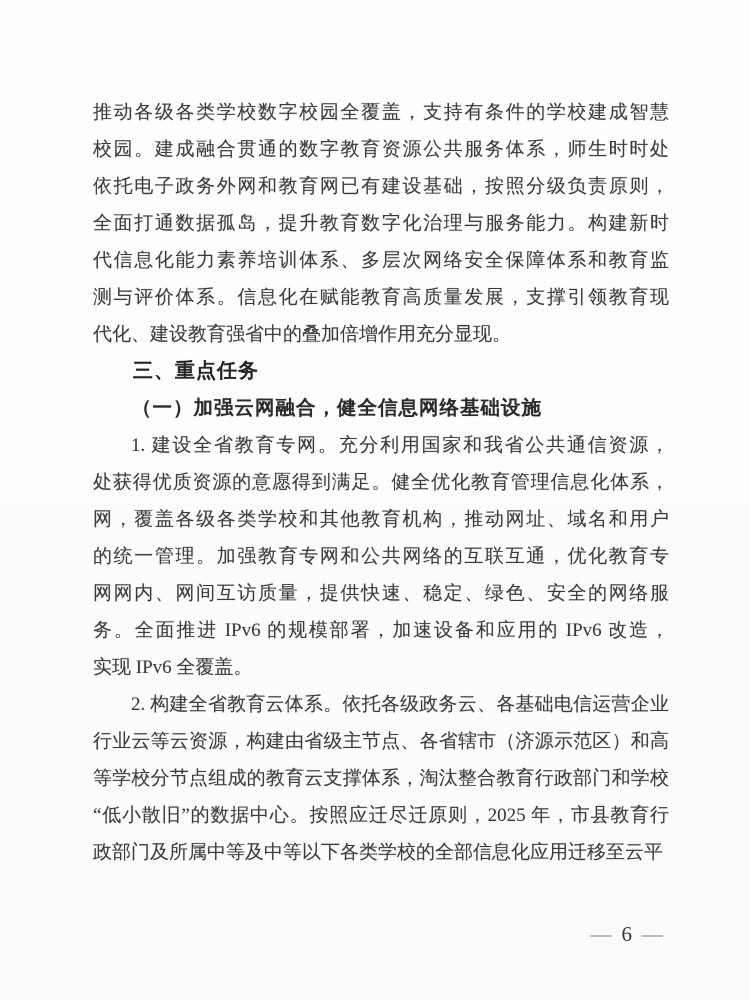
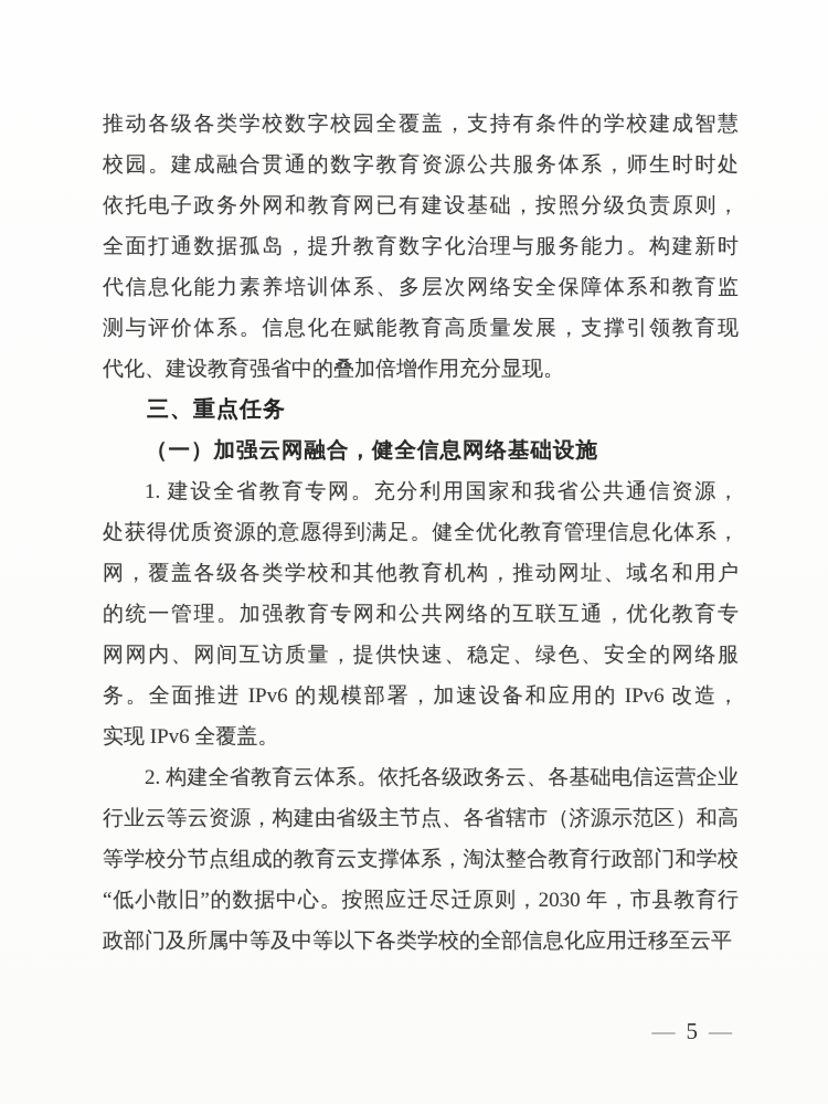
  推动各级各类学校数字校园全覆盖，支持有条件的学校建成智慧
  校园。建成融合贯通的数字教育资源公共服务体系，师生时时处
  依托电子政务外网和教育网已有建设基础，按照分级负责原则，
  全面打通数据孤岛，提升教育数字化治理与服务能力。构建新时
  代信息化能力素养培训体系、多层次网络安全保障体系和教育监
  测与评价体系。信息化在赋能教育高质量发展，支撑引领教育现
  代化、建设教育强省中的叠加倍增作用充分显现。
  三、重点任务
  （一）加强云网融合，健全信息网络基础设施
  1. 建设全省教育专网。充分利用国家和我省公共通信资源，
  处获得优质资源的意愿得到满足。健全优化教育管理信息化体系，
  网，覆盖各级各类学校和其他教育机构，推动网址、域名和用户
  的统一管理。加强教育专网和公共网络的互联互通，优化教育专
  网网内、网间互访质量，提供快速、稳定、绿色、安全的网络服
  务。全面推进 IPv6 的规模部署，加速设备和应用的 IPv6 改造，
  实现 IPv6 全覆盖。
  2. 构建全省教育云体系。依托各级政务云、各基础电信运营企业
  行业云等云资源，构建由省级主节点、各省辖市（济源示范区）和高
  等学校分节点组成的教育云支撑体系，淘汰整合教育行政部门和学校
- “低小散旧”的数据中心。按照应迁尽迁原则，2025 年，市县教育行
+ “低小散旧”的数据中心。按照应迁尽迁原则，2030 年，市县教育行
  政部门及所属中等及中等以下各类学校的全部信息化应用迁移至云平
- — 6 —
+ — 5 —
